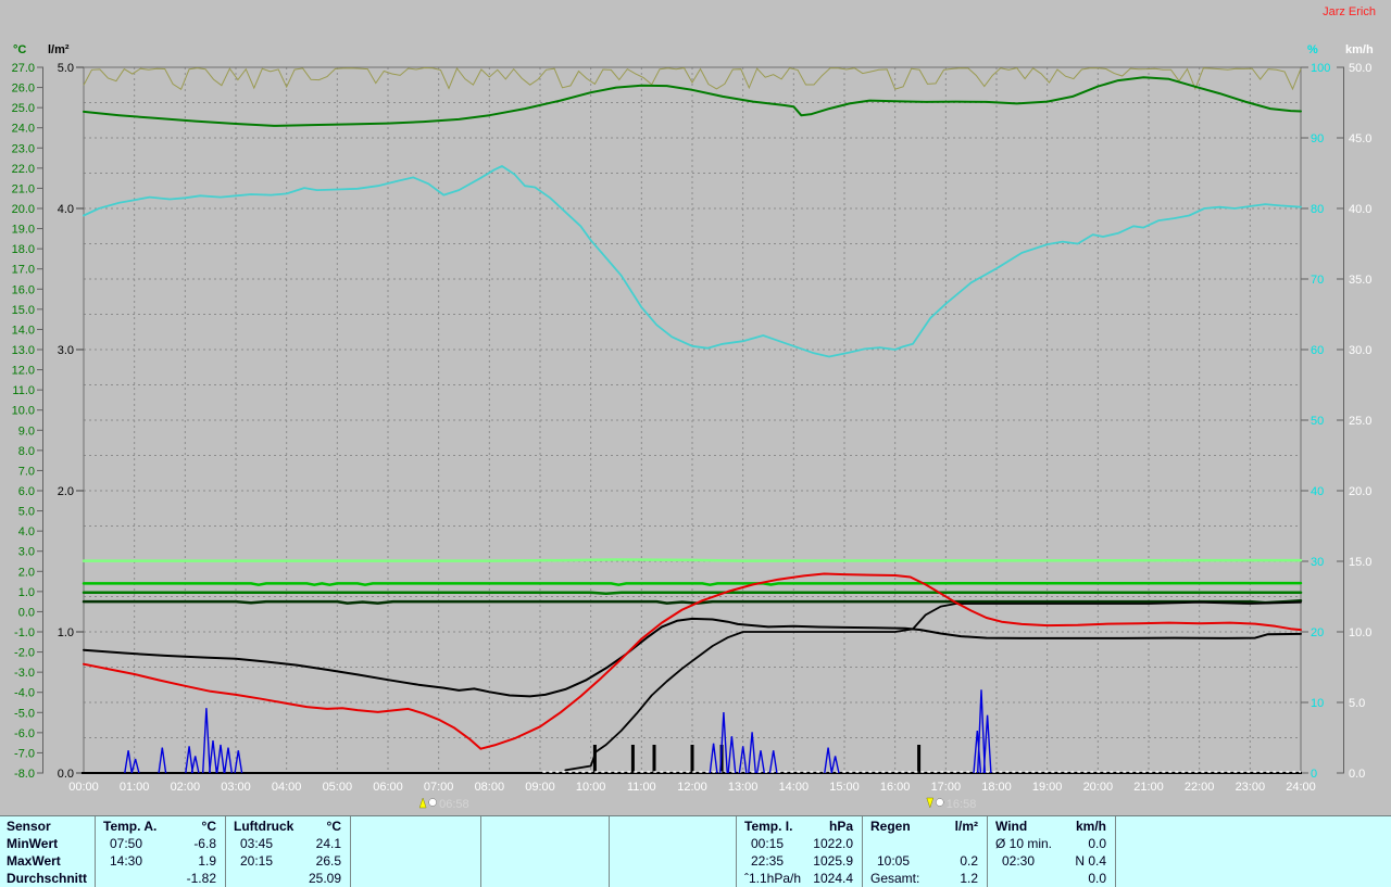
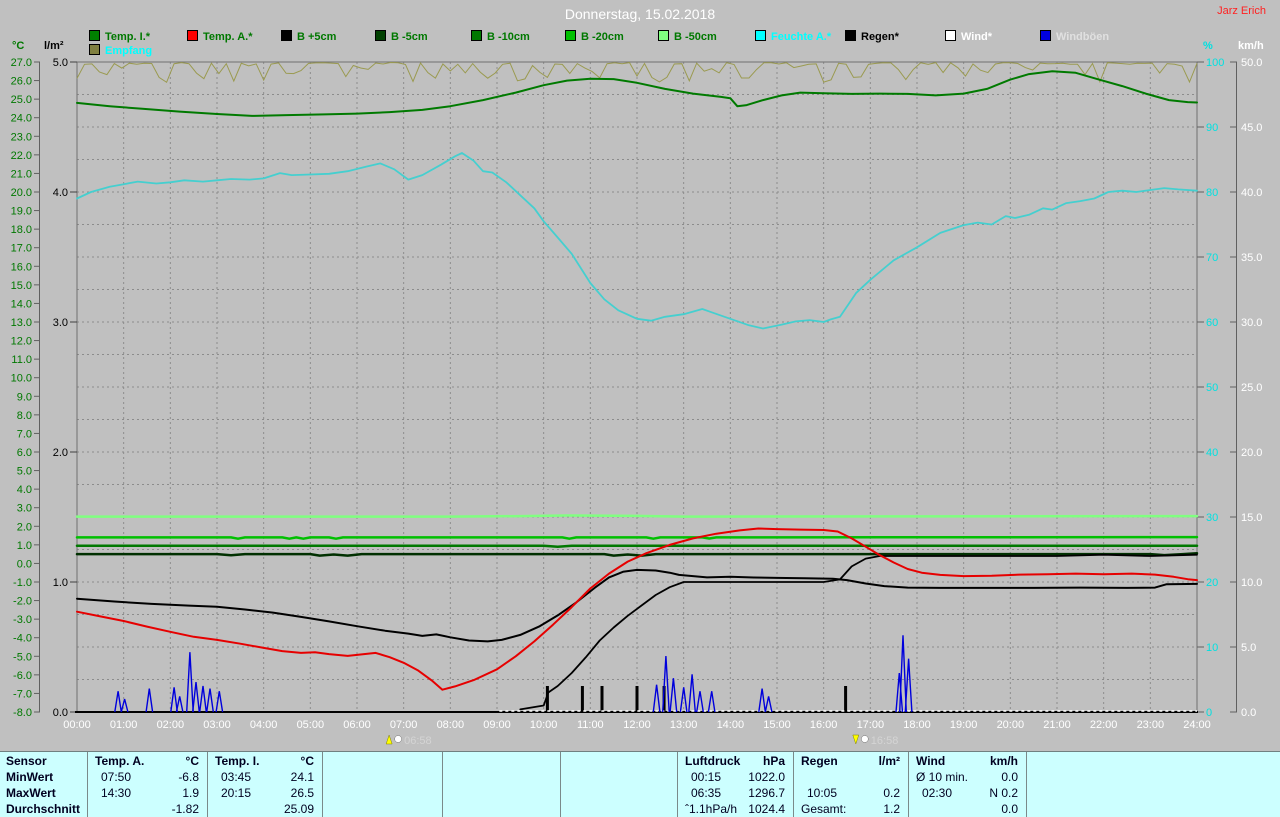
+ Donnerstag, 15.02.2018
  Jarz Erich
  °C
  l/m²
  %
  km/h
+ Temp. I.*
+ Temp. A.*
+ B +5cm
+ B -5cm
+ B -10cm
+ B -20cm
+ B -50cm
+ Feuchte A.*
+ Regen*
+ Wind*
+ Windböen
+ Empfang
  -8.0
  -7.0
  -6.0
  -5.0
  -4.0
  -3.0
  -2.0
  -1.0
  0.0
  1.0
  2.0
  3.0
  4.0
  5.0
  6.0
  7.0
  8.0
  9.0
  10.0
  11.0
  12.0
  13.0
  14.0
  15.0
  16.0
  17.0
  18.0
  19.0
  20.0
  21.0
  22.0
  23.0
  24.0
  25.0
  26.0
  27.0
  0.0
  1.0
  2.0
  3.0
  4.0
  5.0
  0
  10
  20
  30
  40
  50
  60
  70
  80
  90
  100
  0.0
  5.0
  10.0
  15.0
  20.0
  25.0
  30.0
  35.0
  40.0
  45.0
  50.0
  00:00
  01:00
  02:00
  03:00
  04:00
  05:00
  06:00
  07:00
  08:00
  09:00
  10:00
  11:00
  12:00
  13:00
  14:00
  15:00
  16:00
  17:00
  18:00
  19:00
  20:00
  21:00
  22:00
  23:00
  24:00
  Sensor
  MinWert
  MaxWert
  Durchschnitt
  Temp. A.
  °C
  07:50
  -6.8
  14:30
  1.9
  -1.82
- Luftdruck
+ Temp. I.
  °C
  03:45
  24.1
  20:15
  26.5
  25.09
- Temp. I.
+ Luftdruck
  hPa
  00:15
  1022.0
- 22:35
+ 06:35
- 1025.9
+ 1296.7
  ˆ1.1hPa/h
  1024.4
  Regen
  l/m²
  10:05
  0.2
  Gesamt:
  1.2
  Wind
  km/h
  Ø 10 min.
  0.0
  02:30
- N 0.4
+ N 0.2
  0.0
